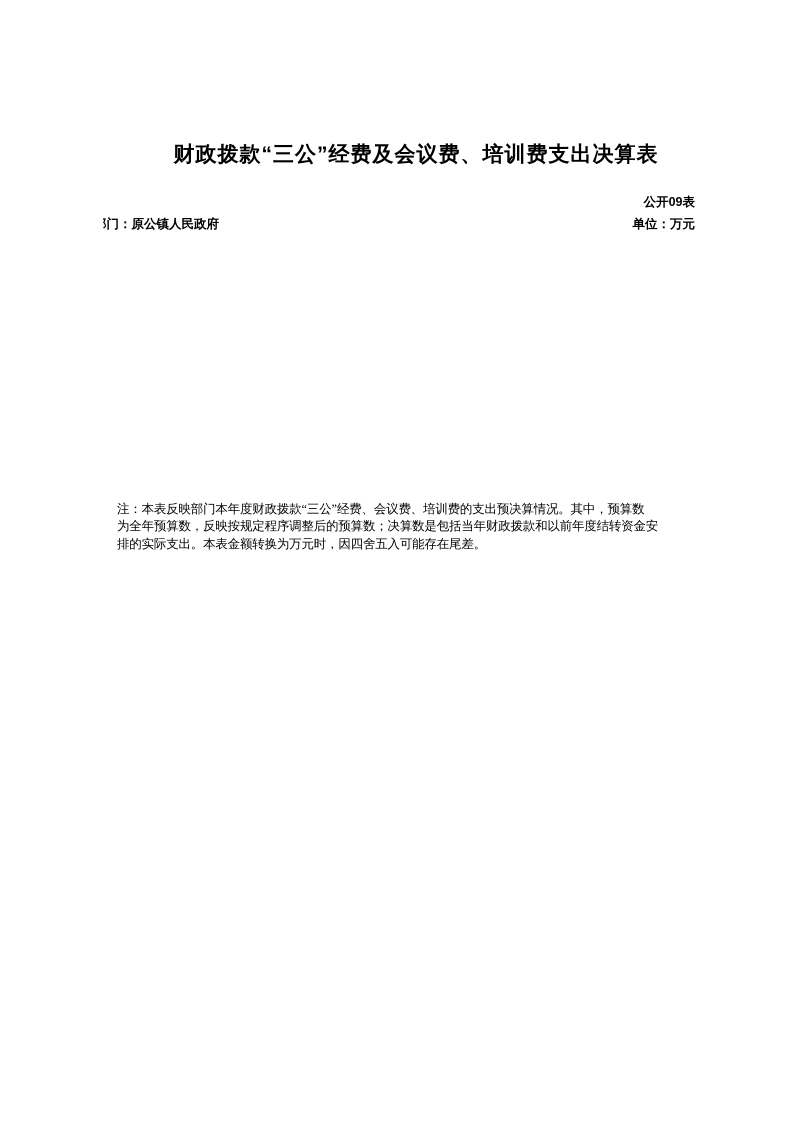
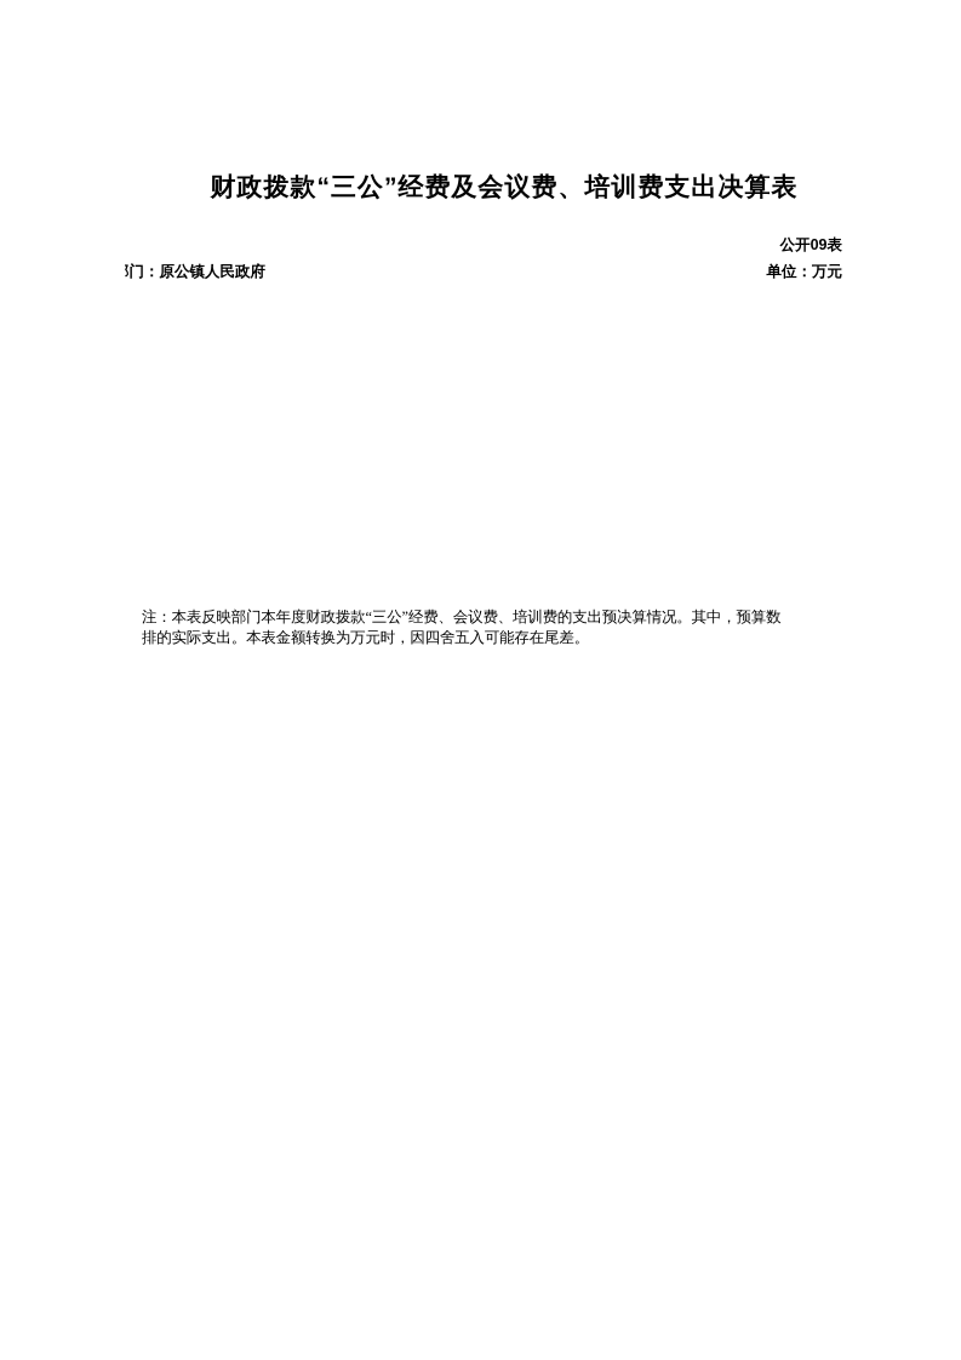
  财政拨款“三公”经费及会议费、培训费支出决算表
  公开09表
  门：原公镇人民政府
  单位：万元
  注：本表反映部门本年度财政拨款“三公”经费、会议费、培训费的支出预决算情况。其中，预算数
- 为全年预算数，反映按规定程序调整后的预算数；决算数是包括当年财政拨款和以前年度结转资金安
  排的实际支出。本表金额转换为万元时，因四舍五入可能存在尾差。
